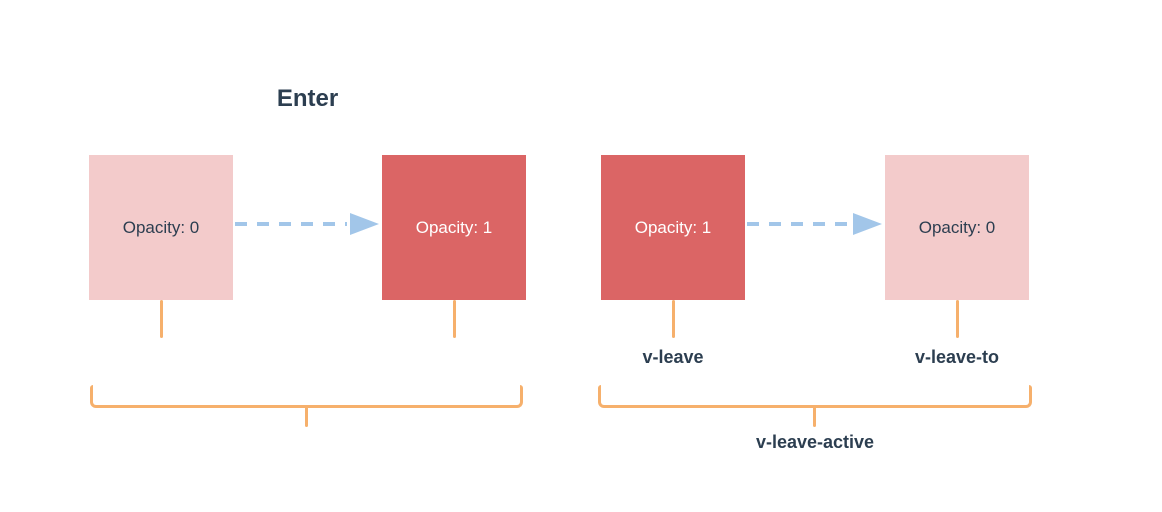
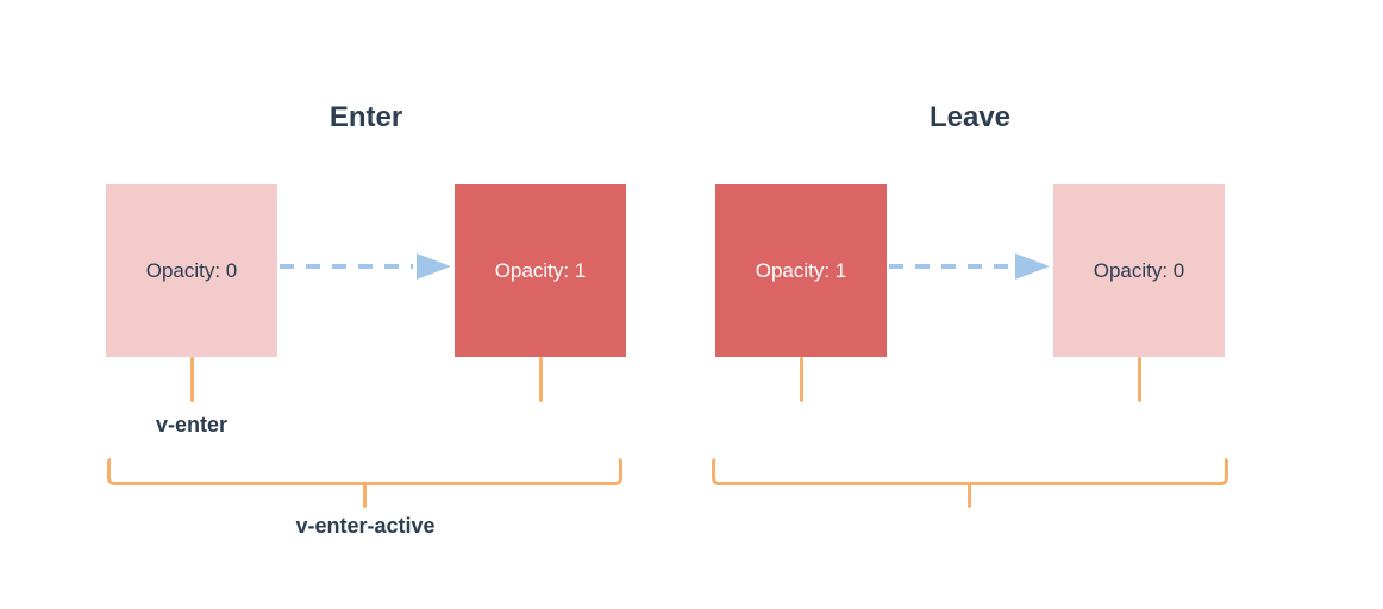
  Enter
  Opacity: 0
  Opacity: 1
+ v-enter
+ v-enter-active
+ Leave
  Opacity: 1
  Opacity: 0
- v-leave
- v-leave-to
- v-leave-active
